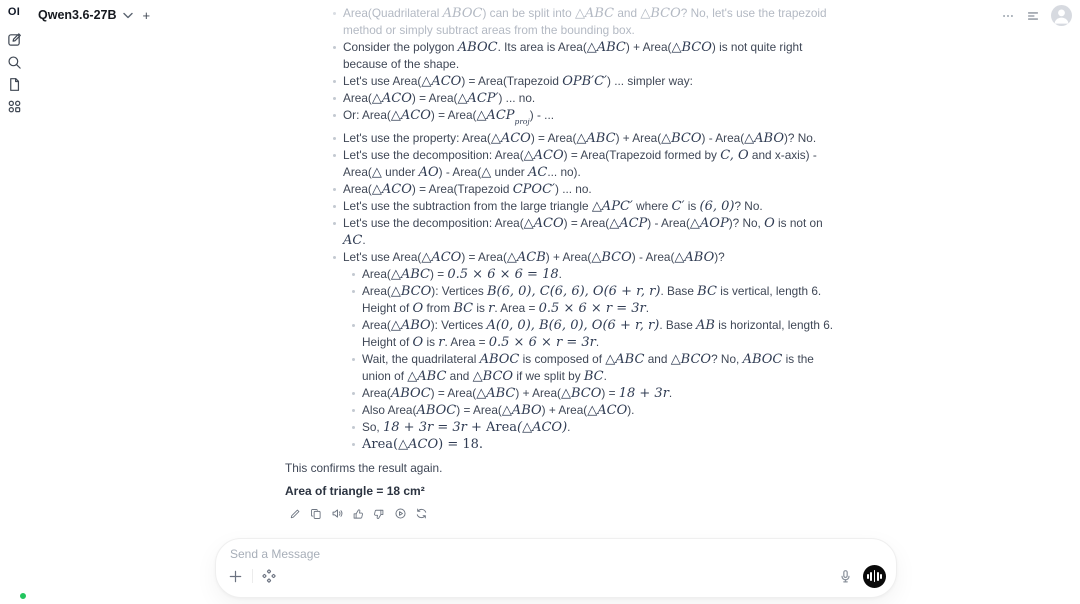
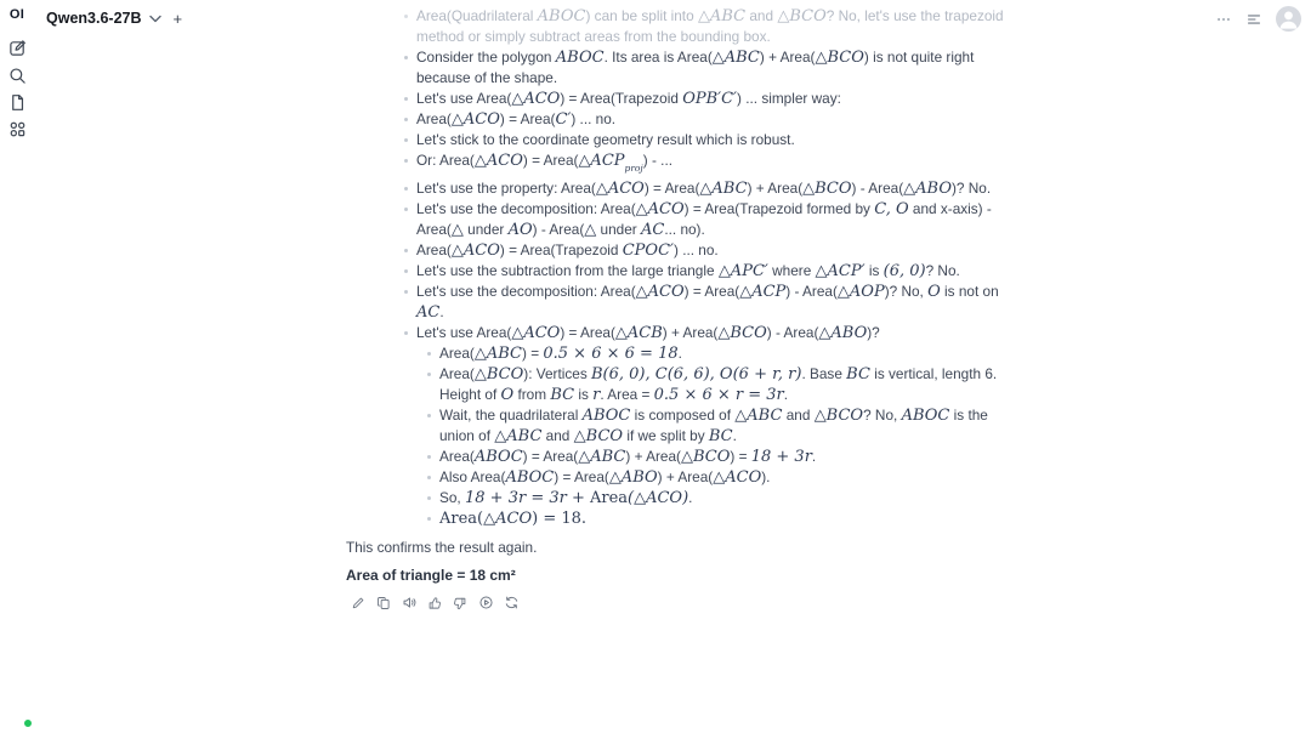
  OI
  Qwen3.6-27B
  +
  Area(Quadrilateral ABOC) can be split into △ABC and △BCO? No, let's use the trapezoid method or simply subtract areas from the bounding box.
  Consider the polygon ABOC. Its area is Area(△ABC) + Area(△BCO) is not quite right because of the shape.
  Let's use Area(△ACO) = Area(Trapezoid OPB′C′) ... simpler way:
- Area(△ACO) = Area(△ACP′) ... no.
+ Area(△ACO) = Area(C′) ... no.
+ Let's stick to the coordinate geometry result which is robust.
  Or: Area(△ACO) = Area(△ACPproj) - ...
  Let's use the property: Area(△ACO) = Area(△ABC) + Area(△BCO) - Area(△ABO)? No.
  Let's use the decomposition: Area(△ACO) = Area(Trapezoid formed by C, O and x-axis) - Area(△ under AO) - Area(△ under AC... no).
  Area(△ACO) = Area(Trapezoid CPOC′) ... no.
- Let's use the subtraction from the large triangle △APC′ where C′ is (6, 0)? No.
+ Let's use the subtraction from the large triangle △APC′ where △ACP′ is (6, 0)? No.
  Let's use the decomposition: Area(△ACO) = Area(△ACP) - Area(△AOP)? No, O is not on AC.
  Let's use Area(△ACO) = Area(△ACB) + Area(△BCO) - Area(△ABO)?
  Area(△ABC) = 0.5 × 6 × 6 = 18.
  Area(△BCO): Vertices B(6, 0), C(6, 6), O(6 + r, r). Base BC is vertical, length 6. Height of O from BC is r. Area = 0.5 × 6 × r = 3r.
- Area(△ABO): Vertices A(0, 0), B(6, 0), O(6 + r, r). Base AB is horizontal, length 6. Height of O is r. Area = 0.5 × 6 × r = 3r.
  Wait, the quadrilateral ABOC is composed of △ABC and △BCO? No, ABOC is the union of △ABC and △BCO if we split by BC.
  Area(ABOC) = Area(△ABC) + Area(△BCO) = 18 + 3r.
  Also Area(ABOC) = Area(△ABO) + Area(△ACO).
  So, 18 + 3r = 3r + Area(△ACO).
  Area(△ACO) = 18.
  This confirms the result again.
  Area of triangle = 18 cm²
- Send a Message
